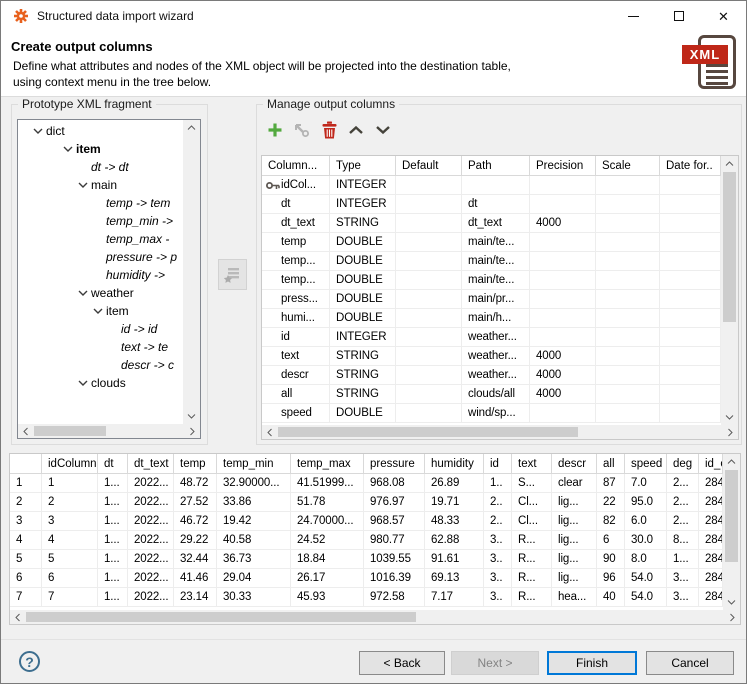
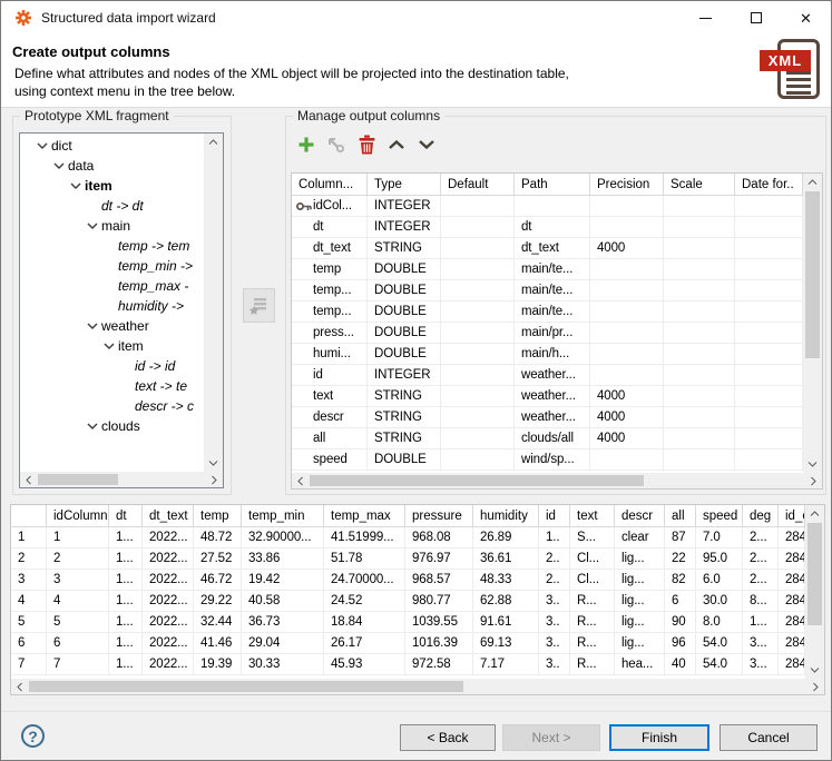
  Structured data import wizard
  ✕
  Create output columns
  Define what attributes and nodes of the XML object will be projected into the destination table,
  using context menu in the tree below.
  XML
  Prototype XML fragment
  dict
+ data
  item
  dt -> dt
  main
  temp -> tem
  temp_min ->
  temp_max -
- pressure -> p
  humidity ->
  weather
  item
  id -> id
  text -> te
  descr -> c
  clouds
  Manage output columns
  Column...
  Type
  Default
  Path
  Precision
  Scale
  Date for..
  idCol...
  INTEGER
  dt
  INTEGER
  dt
  dt_text
  STRING
  dt_text
  4000
  temp
  DOUBLE
  main/te...
  temp...
  DOUBLE
  main/te...
  temp...
  DOUBLE
  main/te...
  press...
  DOUBLE
  main/pr...
  humi...
  DOUBLE
  main/h...
  id
  INTEGER
  weather...
  text
  STRING
  weather...
  4000
  descr
  STRING
  weather...
  4000
  all
  STRING
  clouds/all
  4000
  speed
  DOUBLE
  wind/sp...
  idColumn
  dt
  dt_text
  temp
  temp_min
  temp_max
  pressure
  humidity
  id
  text
  descr
  all
  speed
  deg
  id_
  1
  1
  1...
  2022...
  48.72
  32.90000...
  41.51999...
  968.08
  26.89
  1..
  S...
  clear
  87
  7.0
  2...
  284
  2
  2
  1...
  2022...
  27.52
  33.86
  51.78
  976.97
- 19.71
+ 36.61
  2..
  Cl...
  lig...
  22
  95.0
  2...
  284
  3
  3
  1...
  2022...
  46.72
  19.42
  24.70000...
  968.57
  48.33
  2..
  Cl...
  lig...
  82
  6.0
  2...
  284
  4
  4
  1...
  2022...
  29.22
  40.58
  24.52
  980.77
  62.88
  3..
  R...
  lig...
  6
  30.0
  8...
  284
  5
  5
  1...
  2022...
  32.44
  36.73
  18.84
  1039.55
  91.61
  3..
  R...
  lig...
  90
  8.0
  1...
  284
  6
  6
  1...
  2022...
  41.46
  29.04
  26.17
  1016.39
  69.13
  3..
  R...
  lig...
  96
  54.0
  3...
  284
  7
  7
  1...
  2022...
- 23.14
+ 19.39
  30.33
  45.93
  972.58
  7.17
  3..
  R...
  hea...
  40
  54.0
  3...
  284
  ?
  < Back
  Next >
  Finish
  Cancel
